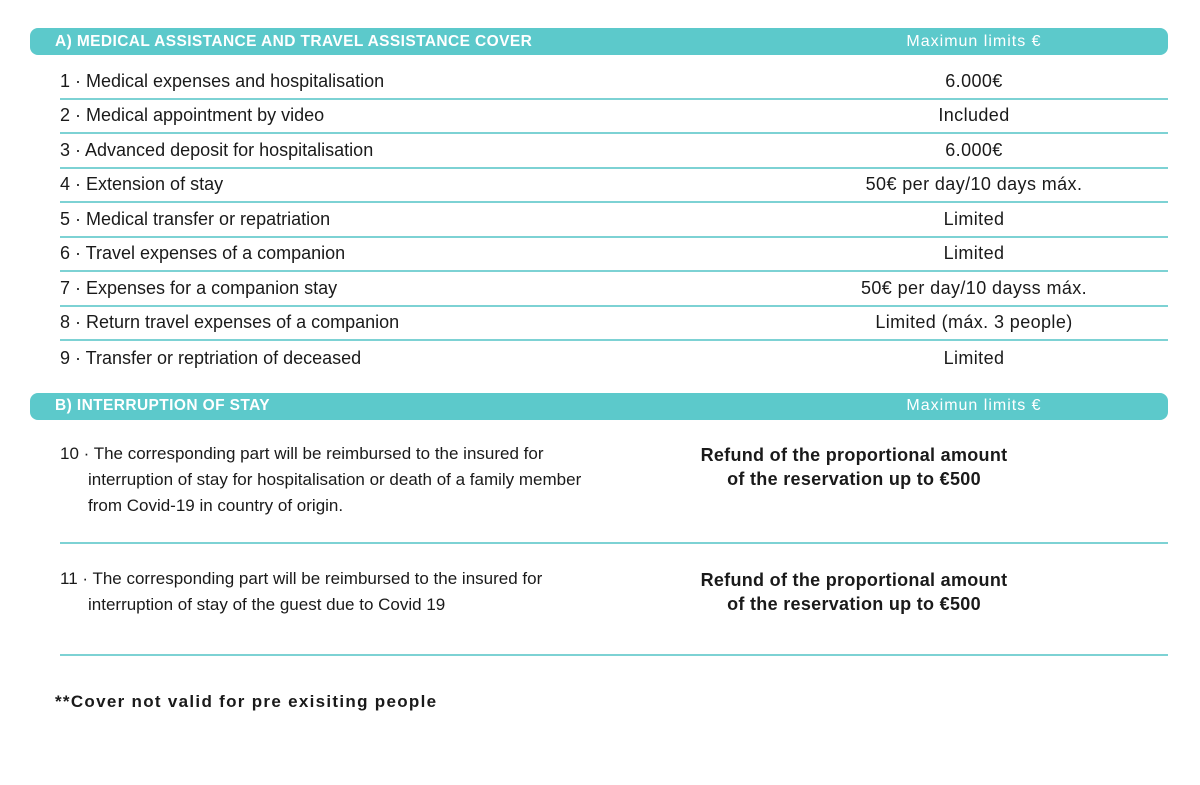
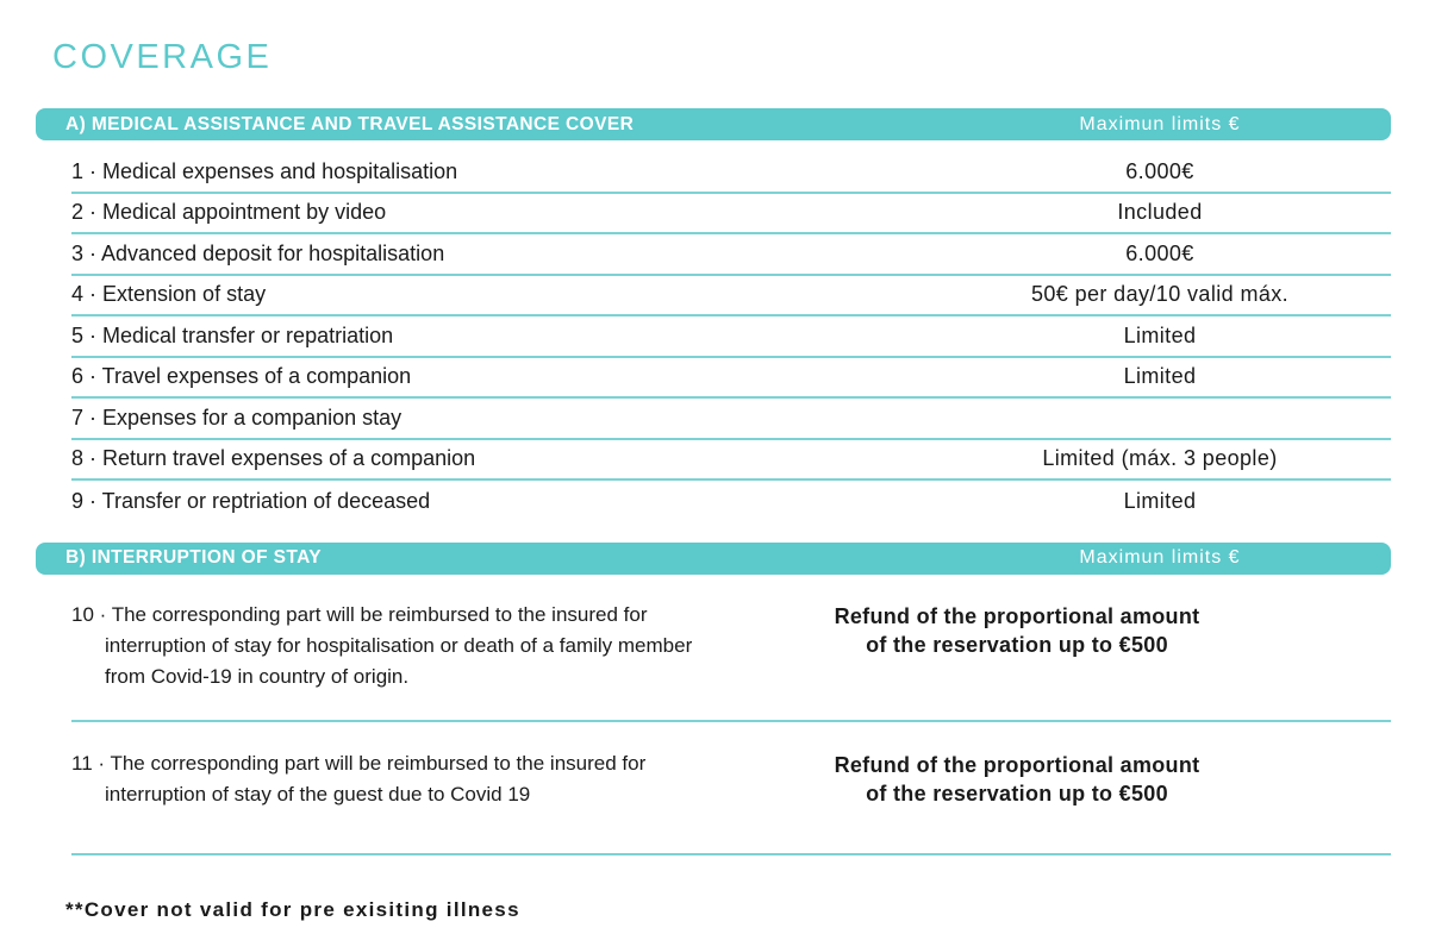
+ COVERAGE
  A) MEDICAL ASSISTANCE AND TRAVEL ASSISTANCE COVER
  Maximun limits €
  1 · Medical expenses and hospitalisation
  6.000€
  2 · Medical appointment by video
  Included
  3 · Advanced deposit for hospitalisation
  6.000€
  4 · Extension of stay
- 50€ per day/10 days máx.
+ 50€ per day/10 valid máx.
  5 · Medical transfer or repatriation
  Limited
  6 · Travel expenses of a companion
  Limited
  7 · Expenses for a companion stay
- 50€ per day/10 dayss máx.
  8 · Return travel expenses of a companion
  Limited (máx. 3 people)
  9 · Transfer or reptriation of deceased
  Limited
  B) INTERRUPTION OF STAY
  Maximun limits €
  10 · The corresponding part will be reimbursed to the insured for
  interruption of stay for hospitalisation or death of a family member
  from Covid-19 in country of origin.
  Refund of the proportional amount
  of the reservation up to €500
  11 · The corresponding part will be reimbursed to the insured for
  interruption of stay of the guest due to Covid 19
  Refund of the proportional amount
  of the reservation up to €500
- **Cover not valid for pre exisiting people
+ **Cover not valid for pre exisiting illness
